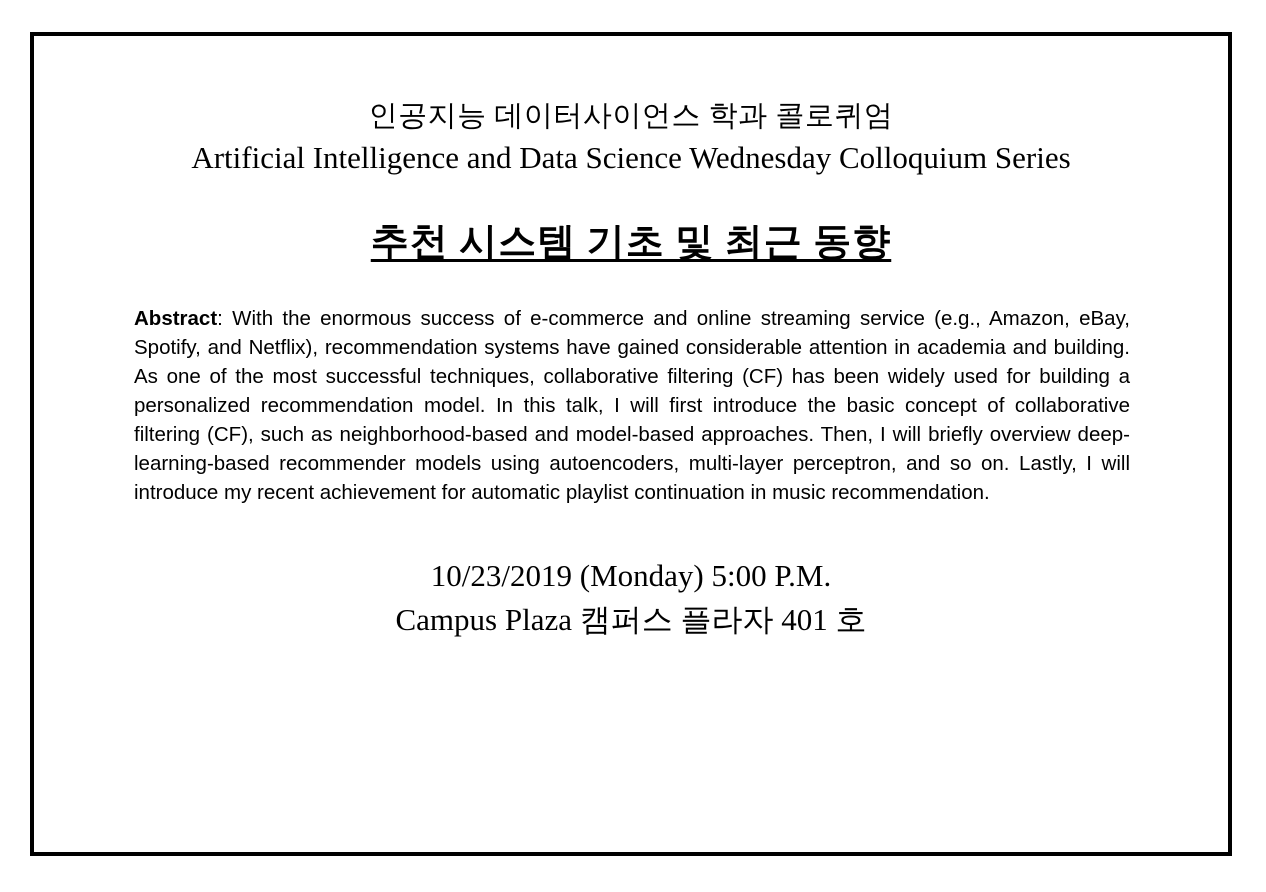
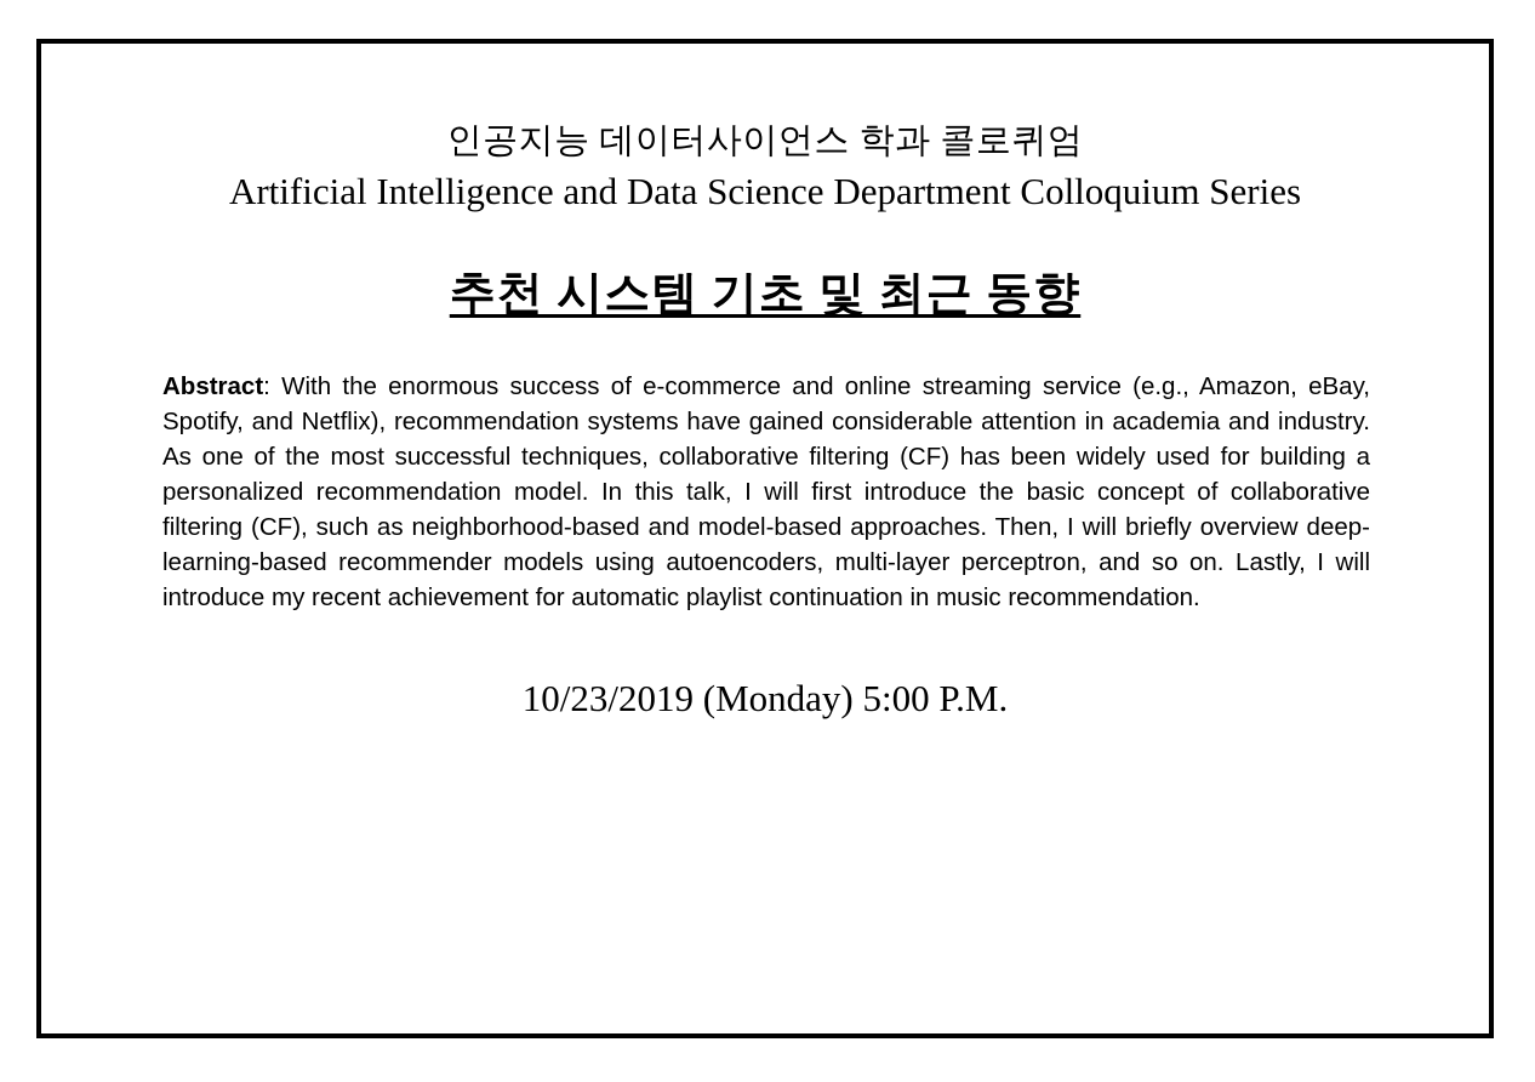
  인공지능 데이터사이언스 학과 콜로퀴엄
- Artificial Intelligence and Data Science Wednesday Colloquium Series
+ Artificial Intelligence and Data Science Department Colloquium Series
  추천 시스템 기초 및 최근 동향
- Abstract: With the enormous success of e-commerce and online streaming service (e.g., Amazon, eBay, Spotify, and Netflix), recommendation systems have gained considerable attention in academia and building. As one of the most successful techniques, collaborative filtering (CF) has been widely used for building a personalized recommendation model. In this talk, I will first introduce the basic concept of collaborative filtering (CF), such as neighborhood-based and model-based approaches. Then, I will briefly overview deep-learning-based recommender models using autoencoders, multi-layer perceptron, and so on. Lastly, I will introduce my recent achievement for automatic playlist continuation in music recommendation.
+ Abstract: With the enormous success of e-commerce and online streaming service (e.g., Amazon, eBay, Spotify, and Netflix), recommendation systems have gained considerable attention in academia and industry. As one of the most successful techniques, collaborative filtering (CF) has been widely used for building a personalized recommendation model. In this talk, I will first introduce the basic concept of collaborative filtering (CF), such as neighborhood-based and model-based approaches. Then, I will briefly overview deep-learning-based recommender models using autoencoders, multi-layer perceptron, and so on. Lastly, I will introduce my recent achievement for automatic playlist continuation in music recommendation.
  10/23/2019 (Monday) 5:00 P.M.
- Campus Plaza 캠퍼스 플라자 401 호
